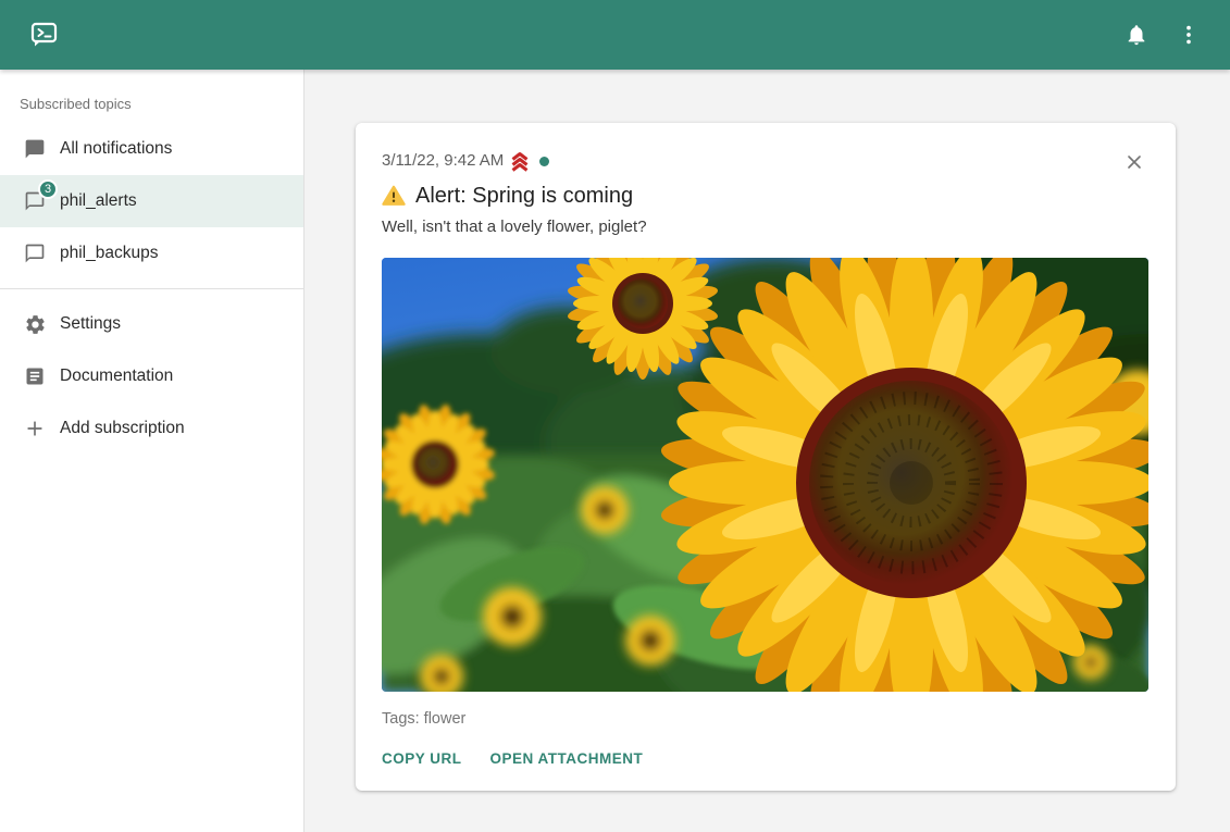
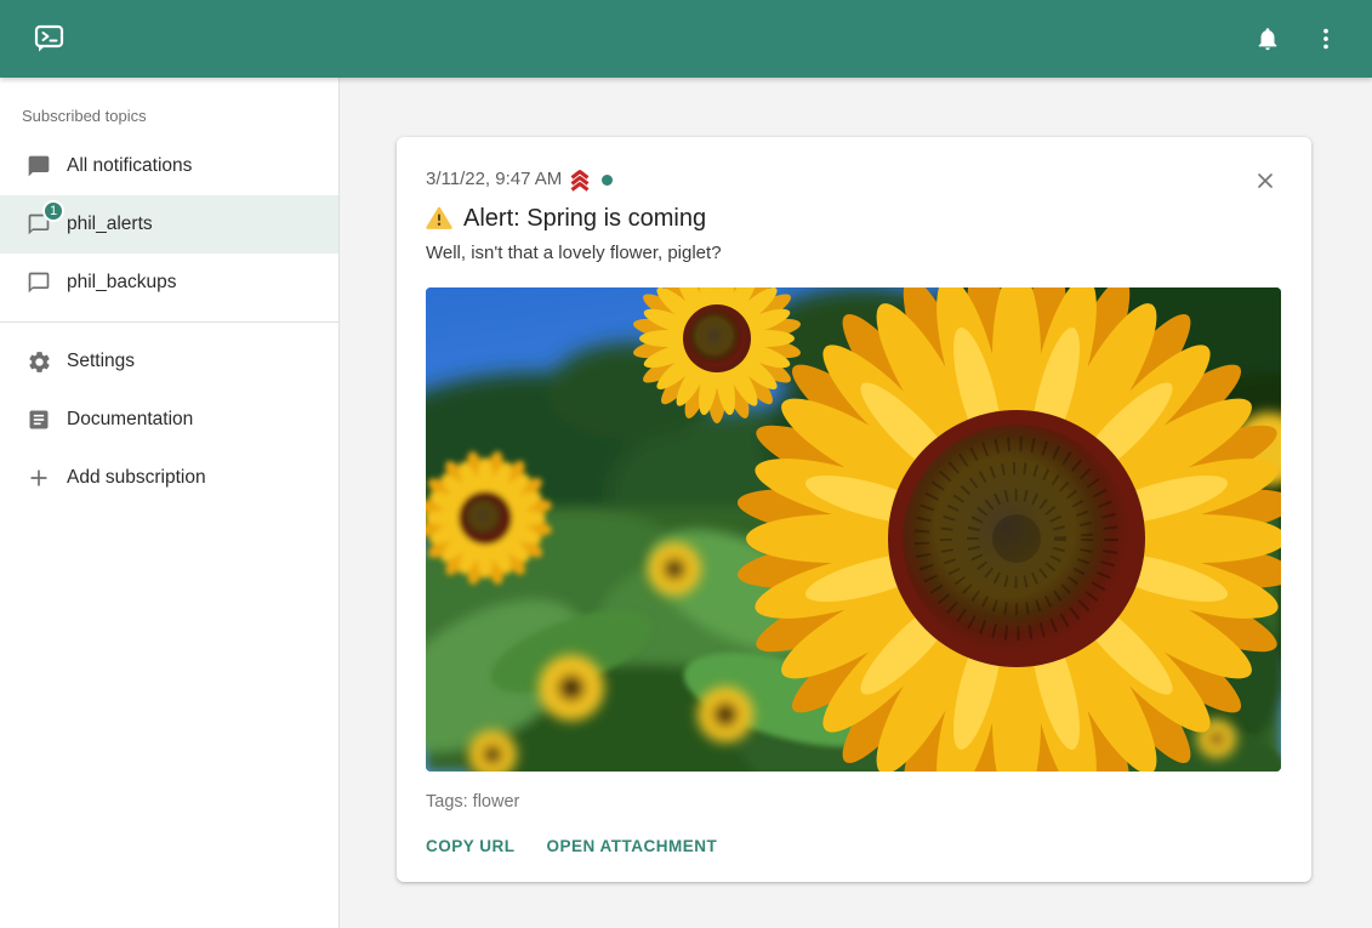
  Subscribed topics
  All notifications
- 3
+ 1
  phil_alerts
  phil_backups
  Settings
  Documentation
  Add subscription
- 3/11/22, 9:42 AM
+ 3/11/22, 9:47 AM
  Alert: Spring is coming
  Well, isn't that a lovely flower, piglet?
  Tags: flower
  COPY URL
  OPEN ATTACHMENT
